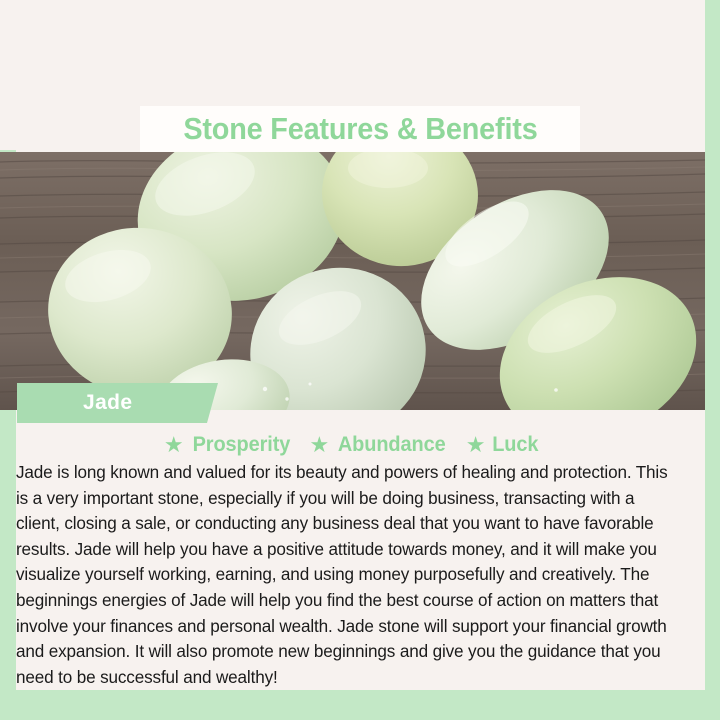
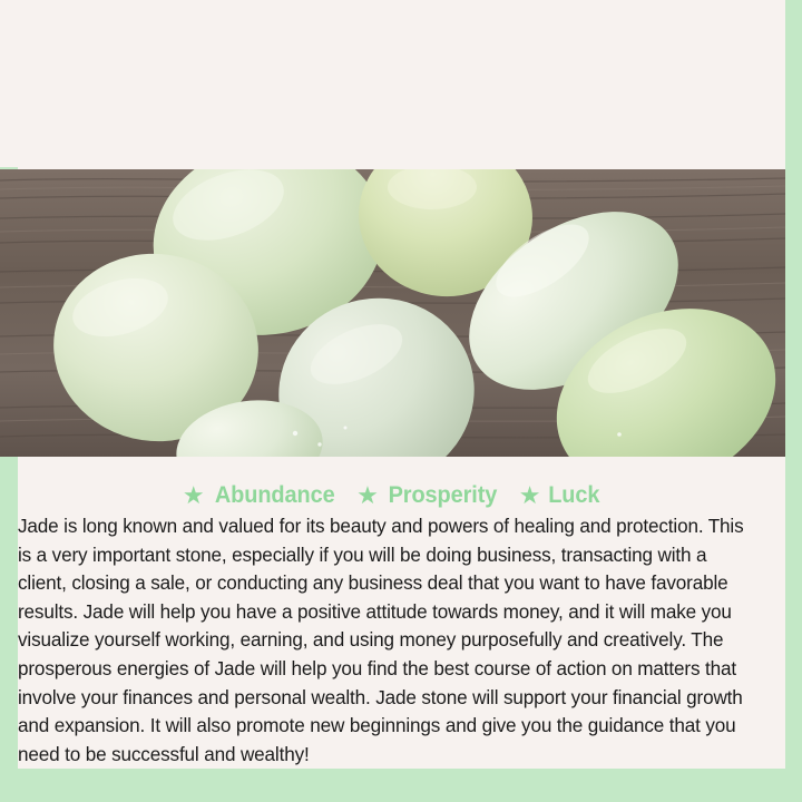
- Stone Features & Benefits
- Jade
  ★
- Prosperity
+ Abundance
  ★
- Abundance
+ Prosperity
  ★
  Luck
- Jade is long known and valued for its beauty and powers of healing and protection. This is a very important stone, especially if you will be doing business, transacting with a client, closing a sale, or conducting any business deal that you want to have favorable results. Jade will help you have a positive attitude towards money, and it will make you visualize yourself working, earning, and using money purposefully and creatively. The beginnings energies of Jade will help you find the best course of action on matters that involve your finances and personal wealth. Jade stone will support your financial growth and expansion. It will also promote new beginnings and give you the guidance that you need to be successful and wealthy!
+ Jade is long known and valued for its beauty and powers of healing and protection. This is a very important stone, especially if you will be doing business, transacting with a client, closing a sale, or conducting any business deal that you want to have favorable results. Jade will help you have a positive attitude towards money, and it will make you visualize yourself working, earning, and using money purposefully and creatively. The prosperous energies of Jade will help you find the best course of action on matters that involve your finances and personal wealth. Jade stone will support your financial growth and expansion. It will also promote new beginnings and give you the guidance that you need to be successful and wealthy!
